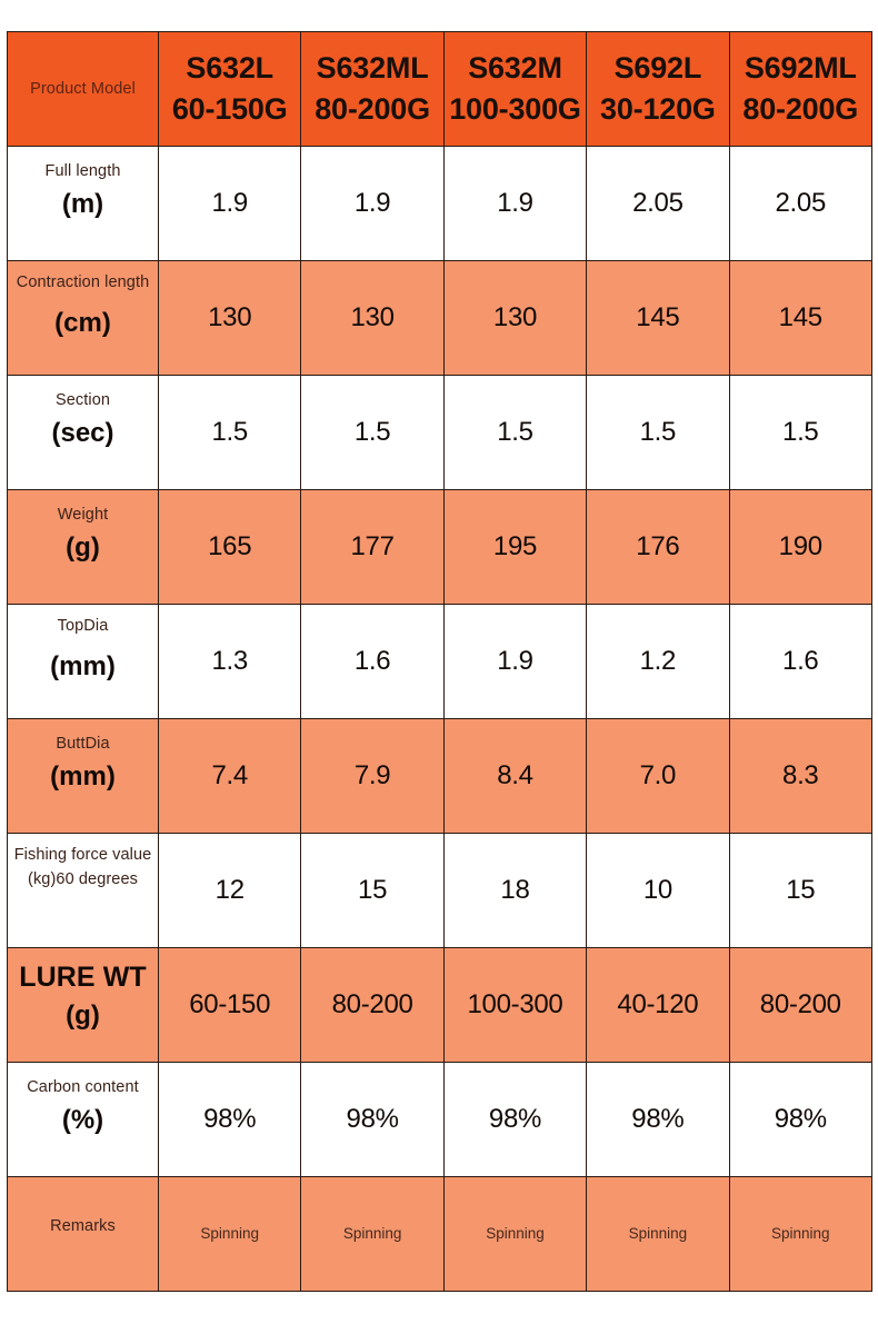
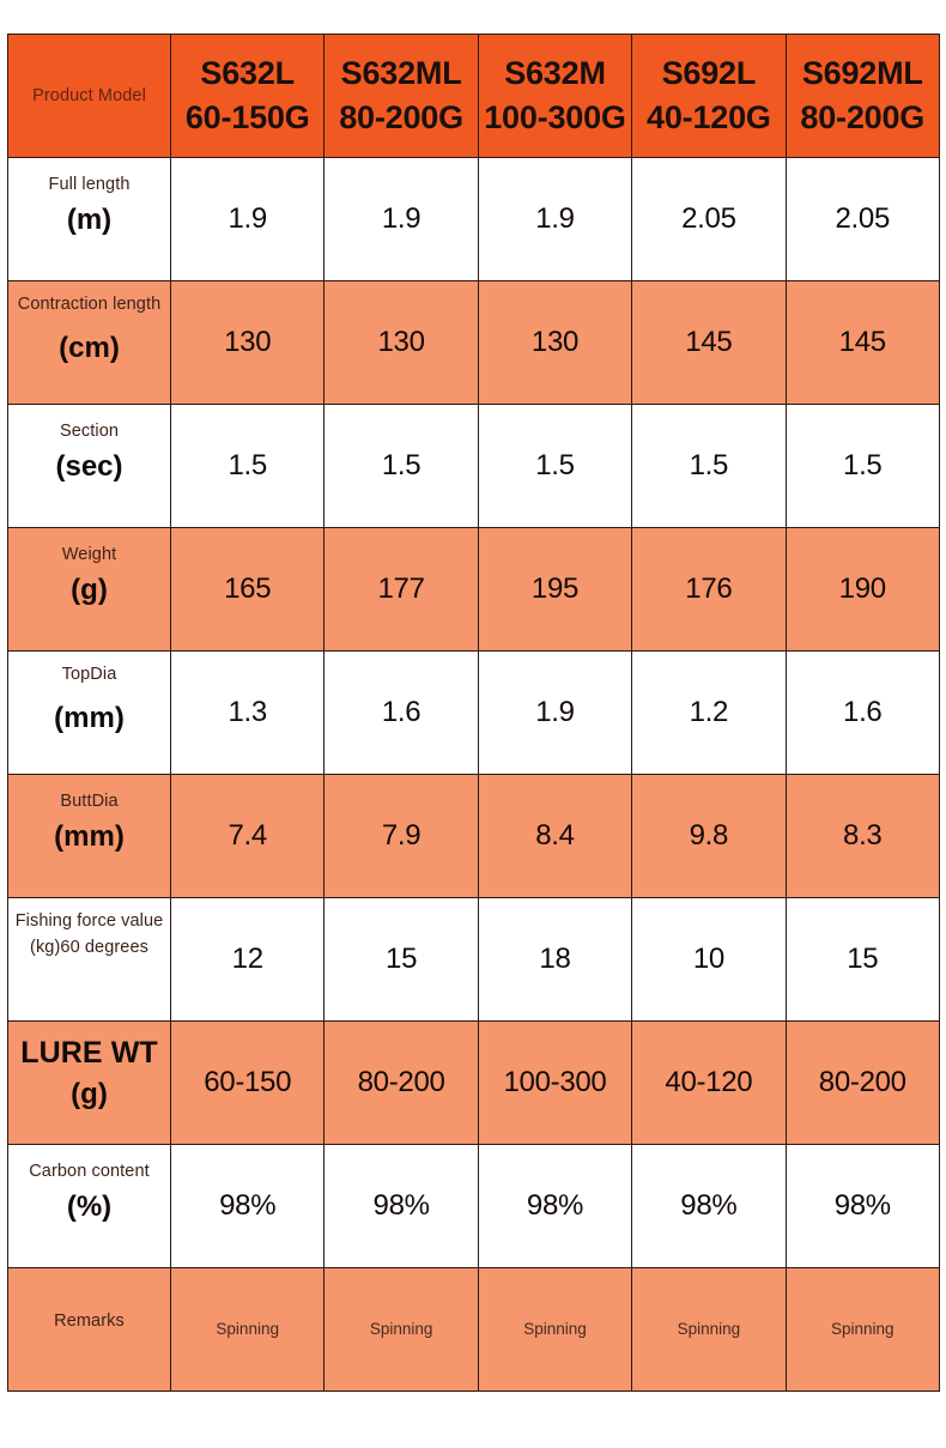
- Product Model	S632L60-150G	S632ML80-200G	S632M100-300G	S692L30-120G	S692ML80-200G
+ Product Model	S632L60-150G	S632ML80-200G	S632M100-300G	S692L40-120G	S692ML80-200G
  Full length(m)	1.9	1.9	1.9	2.05	2.05
  Contraction length(cm)	130	130	130	145	145
  Section(sec)	1.5	1.5	1.5	1.5	1.5
  Weight(g)	165	177	195	176	190
  TopDia(mm)	1.3	1.6	1.9	1.2	1.6
- ButtDia(mm)	7.4	7.9	8.4	7.0	8.3
+ ButtDia(mm)	7.4	7.9	8.4	9.8	8.3
  Fishing force value(kg)60 degrees	12	15	18	10	15
  LURE WT(g)	60-150	80-200	100-300	40-120	80-200
  Carbon content(%)	98%	98%	98%	98%	98%
  Remarks	Spinning	Spinning	Spinning	Spinning	Spinning
